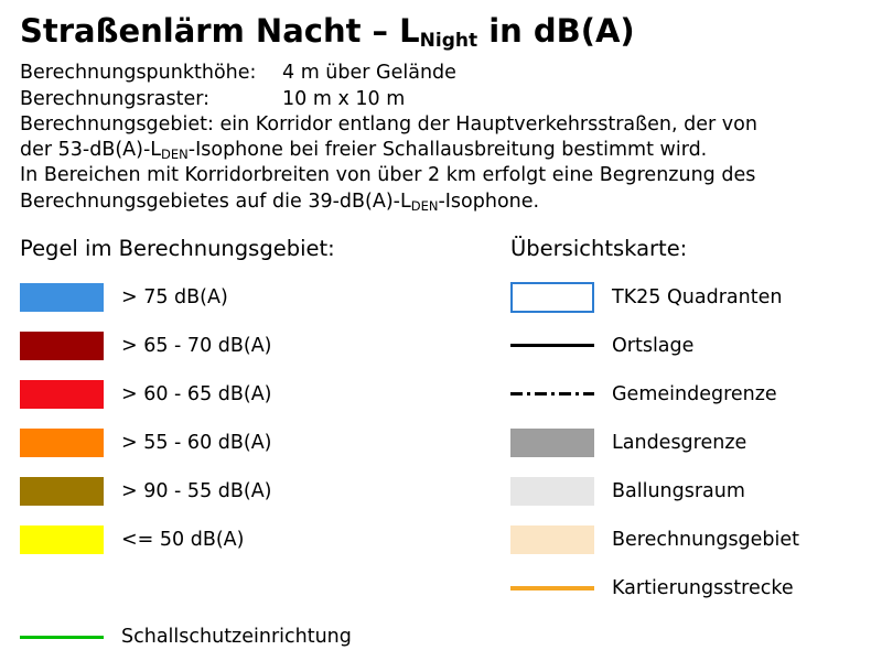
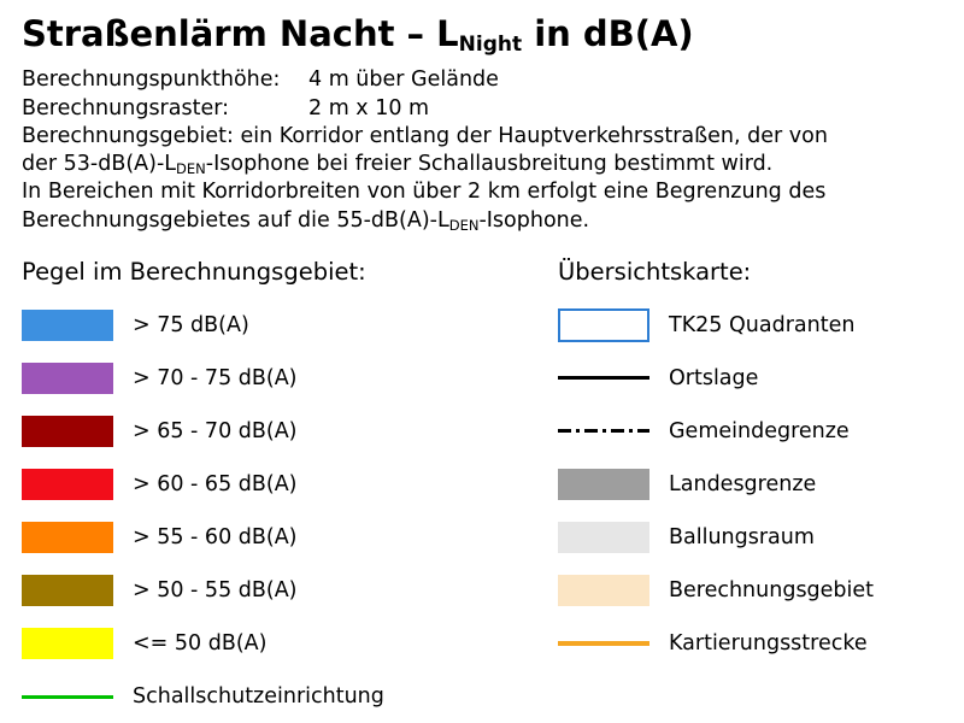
  Straßenlärm Nacht – LNight in dB(A)
  Berechnungspunkthöhe:
  4 m über Gelände
  Berechnungsraster:
- 10 m x 10 m
+ 2 m x 10 m
  Berechnungsgebiet: ein Korridor entlang der Hauptverkehrsstraßen, der von
  der 53-dB(A)-LDEN-Isophone bei freier Schallausbreitung bestimmt wird.
  In Bereichen mit Korridorbreiten von über 2 km erfolgt eine Begrenzung des
- Berechnungsgebietes auf die 39-dB(A)-LDEN-Isophone.
+ Berechnungsgebietes auf die 55-dB(A)-LDEN-Isophone.
  Pegel im Berechnungsgebiet:
  > 75 dB(A)
+ > 70 - 75 dB(A)
  > 65 - 70 dB(A)
  > 60 - 65 dB(A)
  > 55 - 60 dB(A)
- > 90 - 55 dB(A)
+ > 50 - 55 dB(A)
  <= 50 dB(A)
  Übersichtskarte:
  TK25 Quadranten
  Ortslage
  Gemeindegrenze
  Landesgrenze
  Ballungsraum
  Berechnungsgebiet
  Kartierungsstrecke
  Schallschutzeinrichtung
